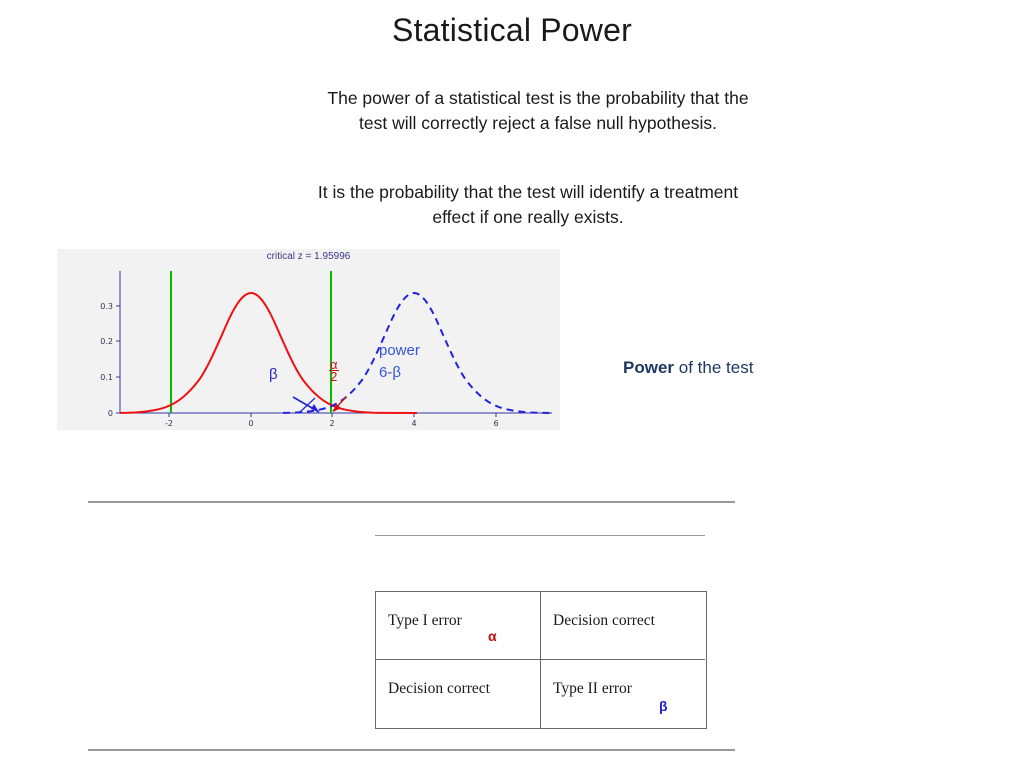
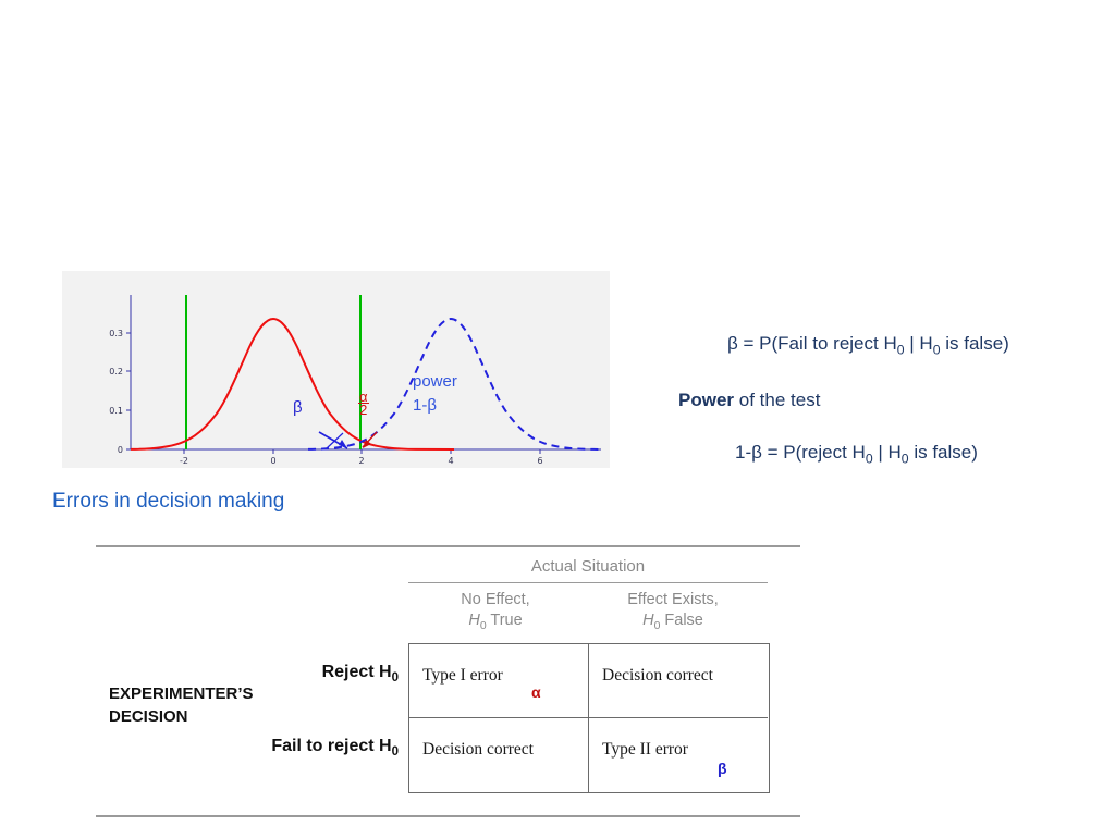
- Statistical Power
- The power of a statistical test is the probability that the
- test will correctly reject a false null hypothesis.
- It is the probability that the test will identify a treatment
- effect if one really exists.
- critical z = 1.95996
  0
  0.1
  0.2
  0.3
  -2
  0
  2
  4
  6
  power
- 6-β
+ 1-β
  β
  α
  2
+ β = P(Fail to reject H0 | H0 is false)
  Power of the test
+ 1-β = P(reject H0 | H0 is false)
+ Errors in decision making
+ Actual Situation
+ No Effect,
+ H0 True
+ Effect Exists,
+ H0 False
+ EXPERIMENTER’S
+ DECISION
+ Reject H0
+ Fail to reject H0
  Type I error
  α
  Decision correct
  Decision correct
  Type II error
  β
